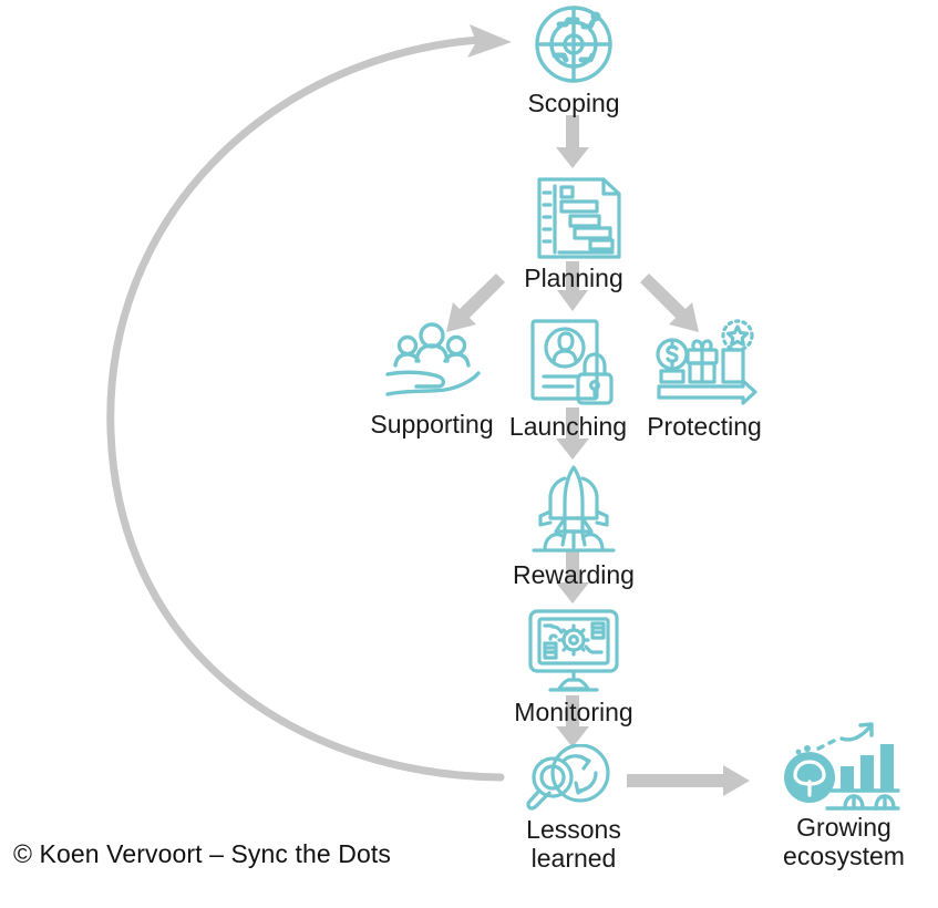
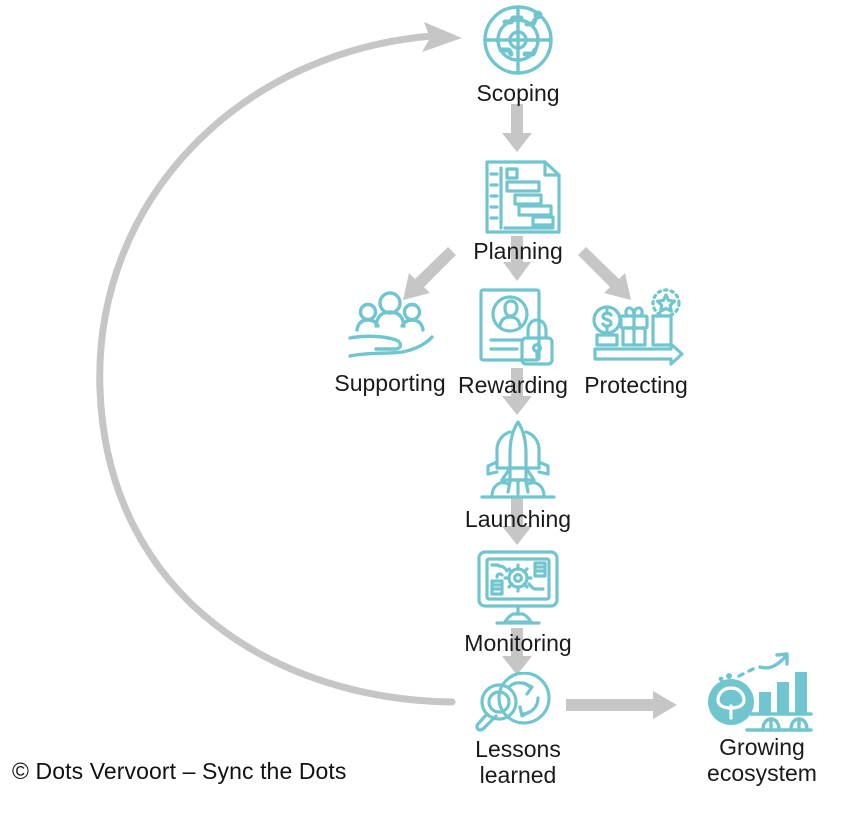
  Scoping
  Planning
  Supporting
- Launching
+ Rewarding
  Protecting
- Rewarding
+ Launching
  Monitoring
  Lessons
  learned
  Growing
  ecosystem
- © Koen Vervoort – Sync the Dots
+ © Dots Vervoort – Sync the Dots
